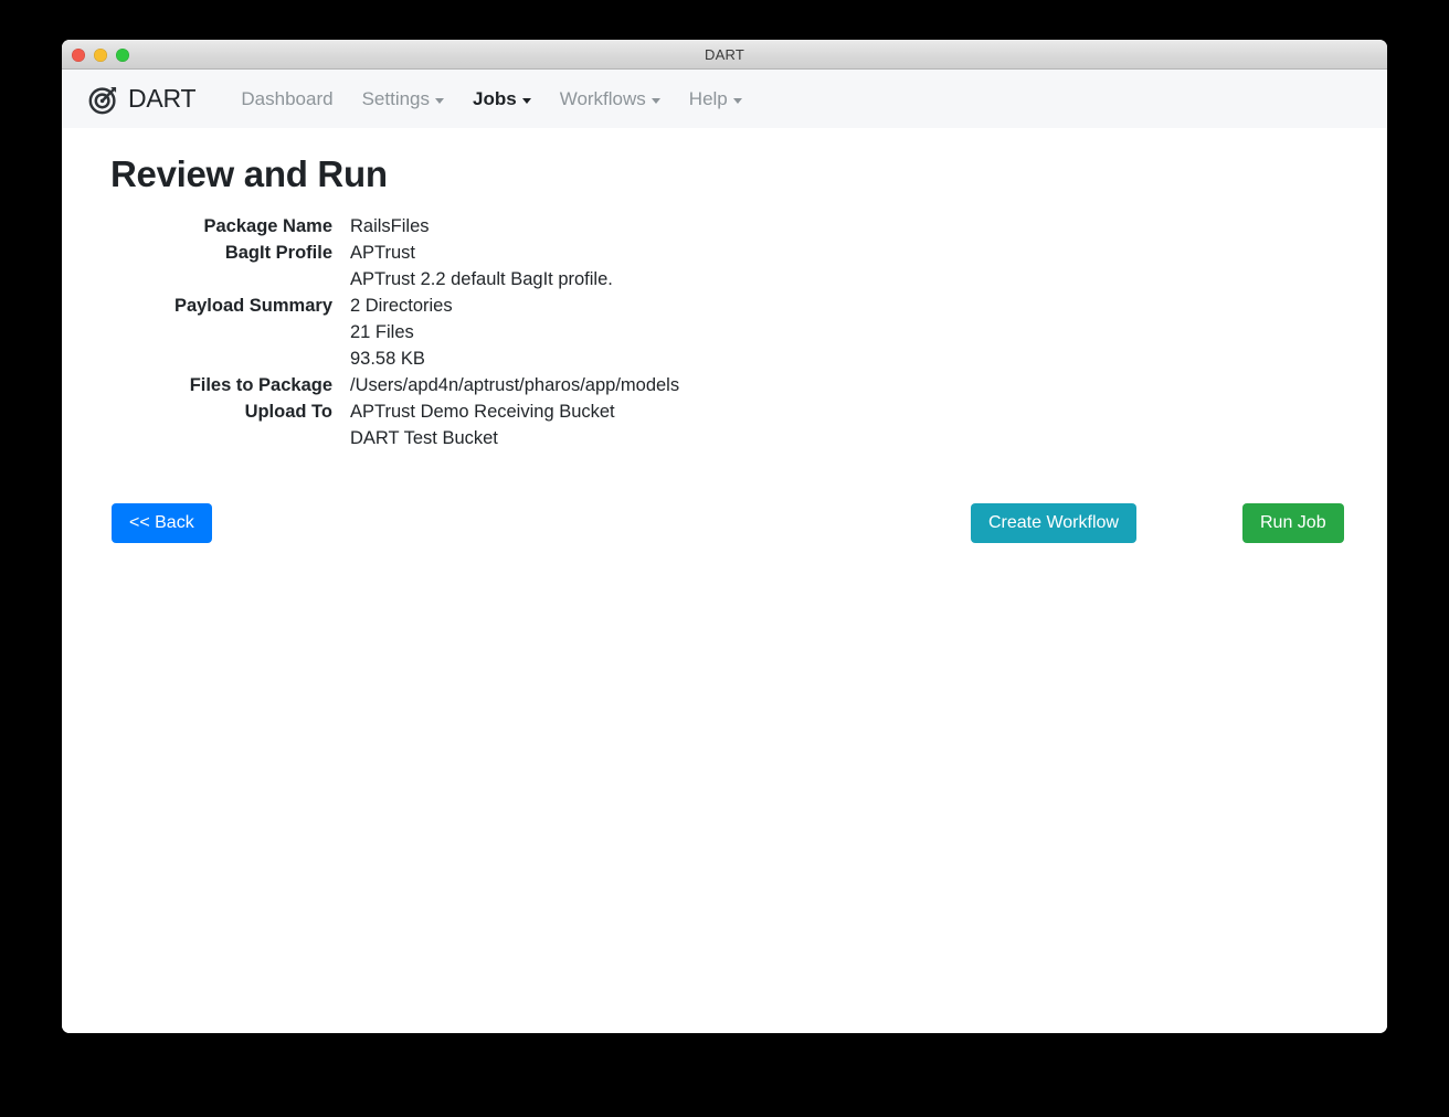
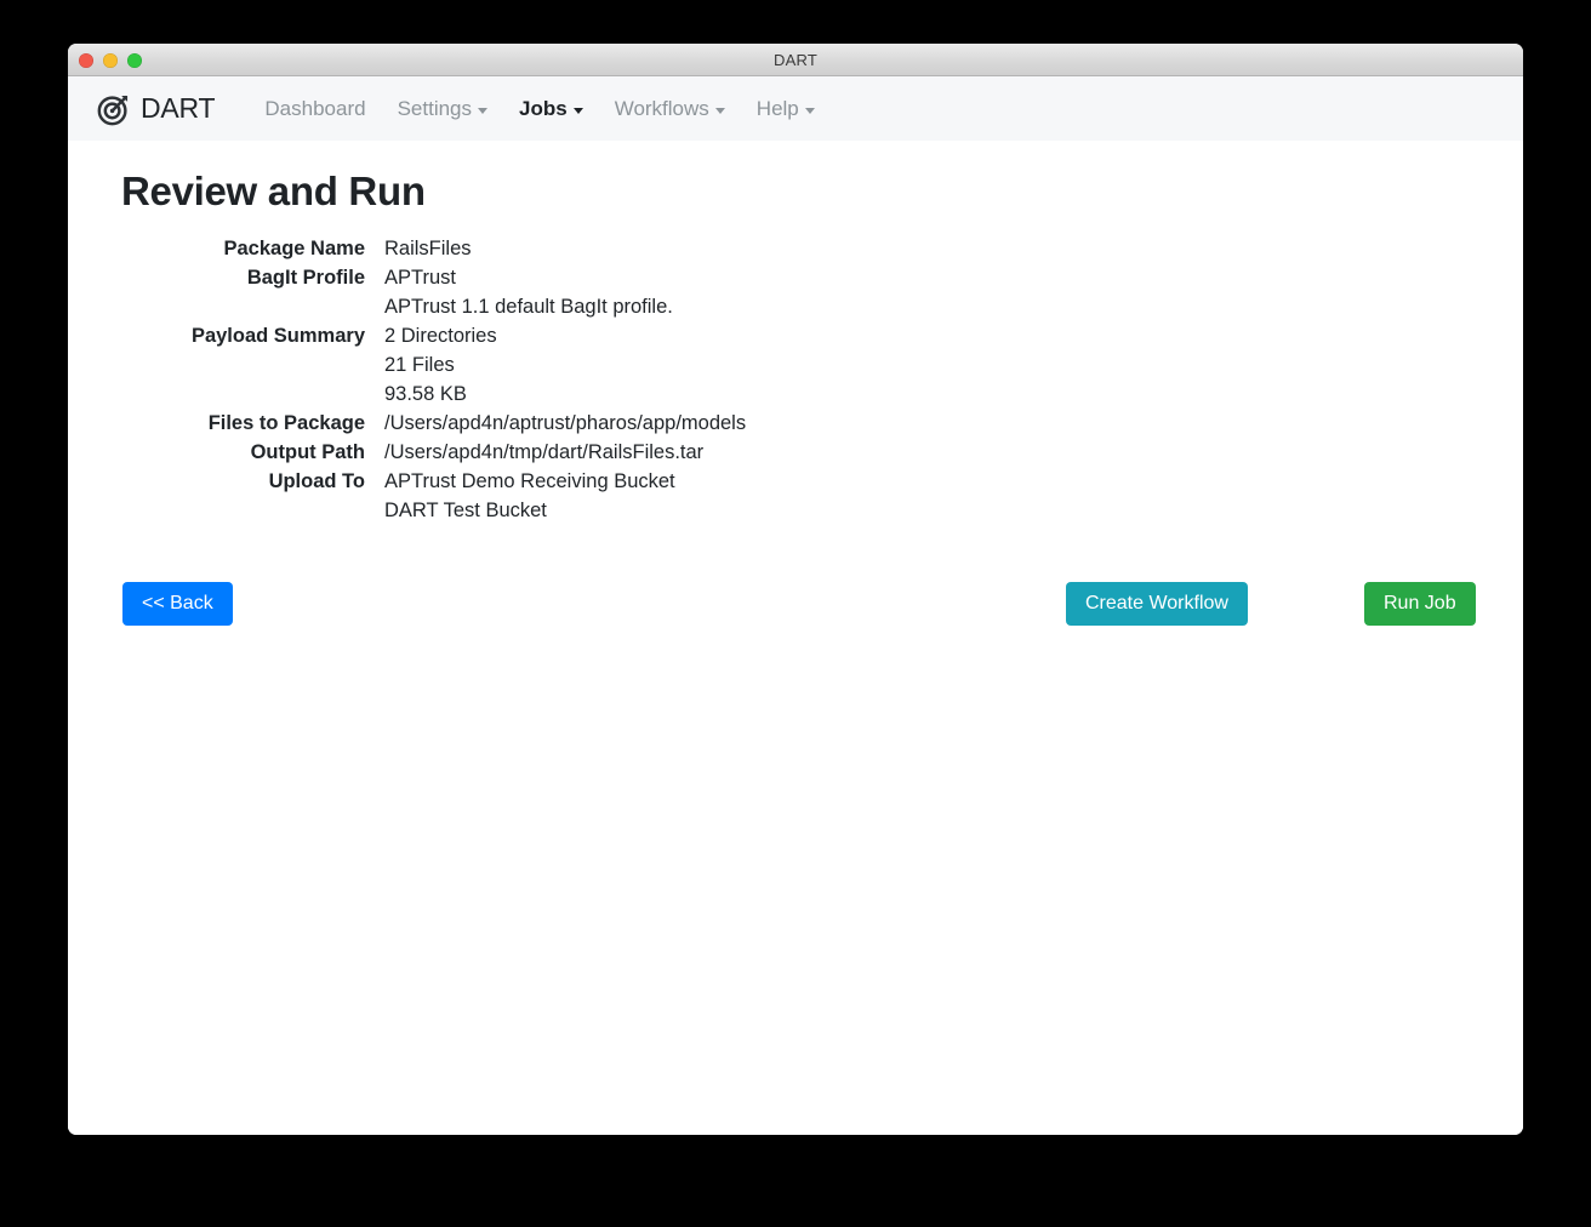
  DART
  DART
  Dashboard
  Settings
  Jobs
  Workflows
  Help
  Review and Run
  Package Name	RailsFiles
  BagIt Profile	APTrust
- 	APTrust 2.2 default BagIt profile.
+ 	APTrust 1.1 default BagIt profile.
  Payload Summary	2 Directories
  	21 Files
  	93.58 KB
  Files to Package	/Users/apd4n/aptrust/pharos/app/models
+ Output Path	/Users/apd4n/tmp/dart/RailsFiles.tar
  Upload To	APTrust Demo Receiving Bucket
  	DART Test Bucket
  << Back
  Create Workflow
  Run Job
